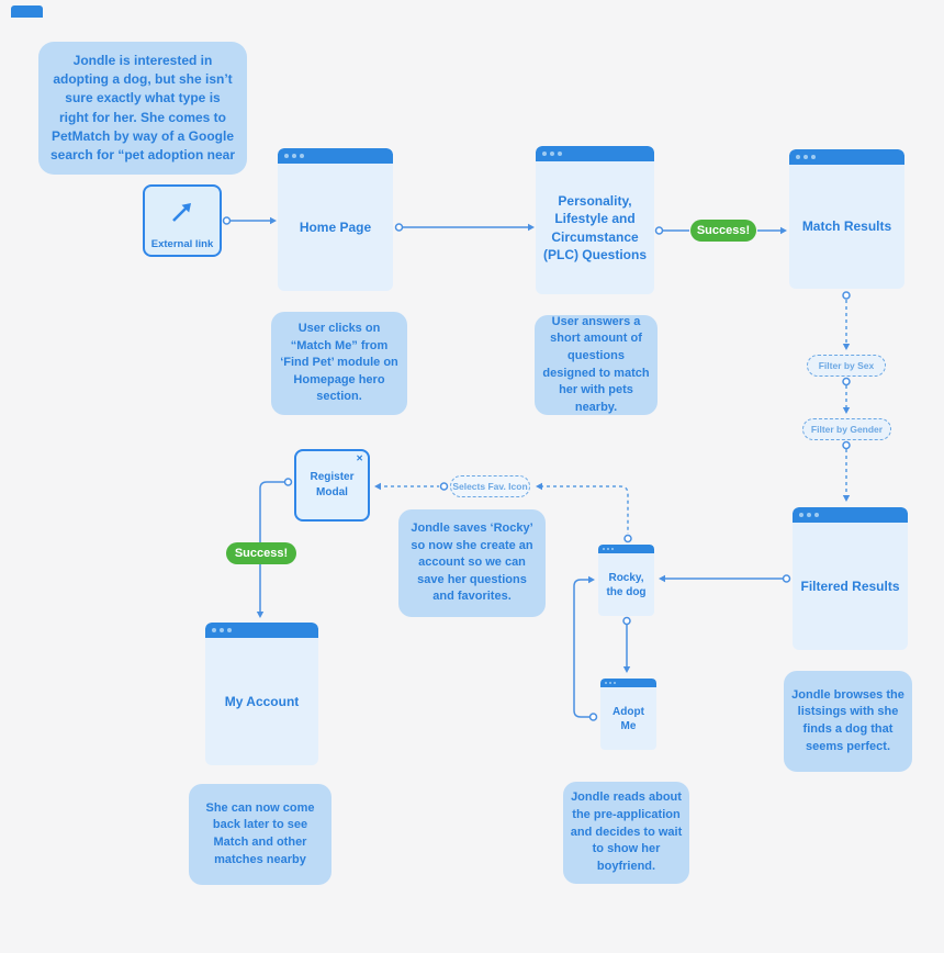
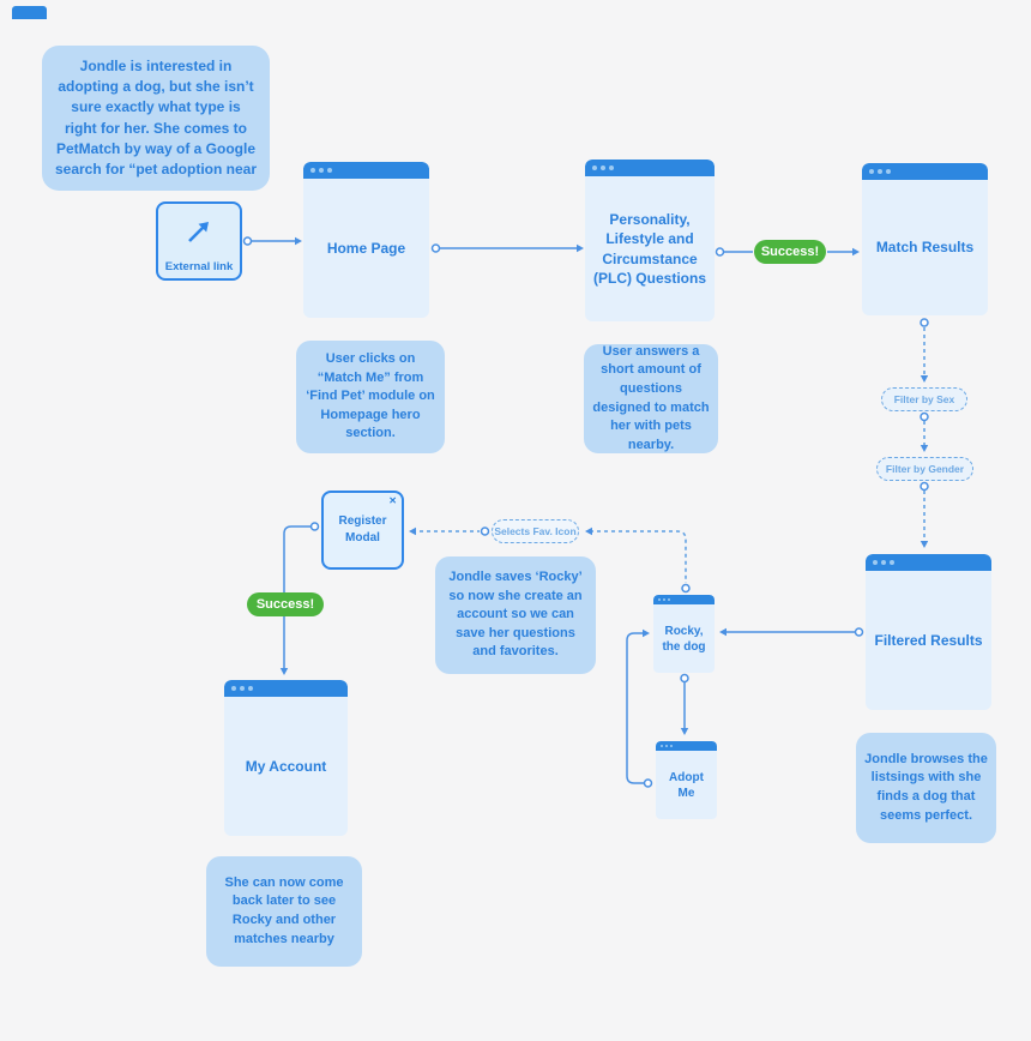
  Jondle is interested in adopting a dog, but she isn’t sure exactly what type is right for her. She comes to PetMatch by way of a Google search for “pet adoption near
  External link
  Home Page
  User clicks on “Match Me” from ‘Find Pet’ module on Homepage hero section.
  Personality, Lifestyle and Circumstance (PLC) Questions
  User answers a short amount of questions designed to match her with pets nearby.
  Success!
  Match Results
  Filter by Sex
  Filter by Gender
  Filtered Results
  Jondle browses the listsings with she finds a dog that seems perfect.
  ✕
  Register Modal
  Selects Fav. Icon
  Jondle saves ‘Rocky’ so now she create an account so we can save her questions and favorites.
  Success!
  My Account
- She can now come back later to see Match and other matches nearby
+ She can now come back later to see Rocky and other matches nearby
  Rocky, the dog
  Adopt Me
- Jondle reads about the pre-application and decides to wait to show her boyfriend.
